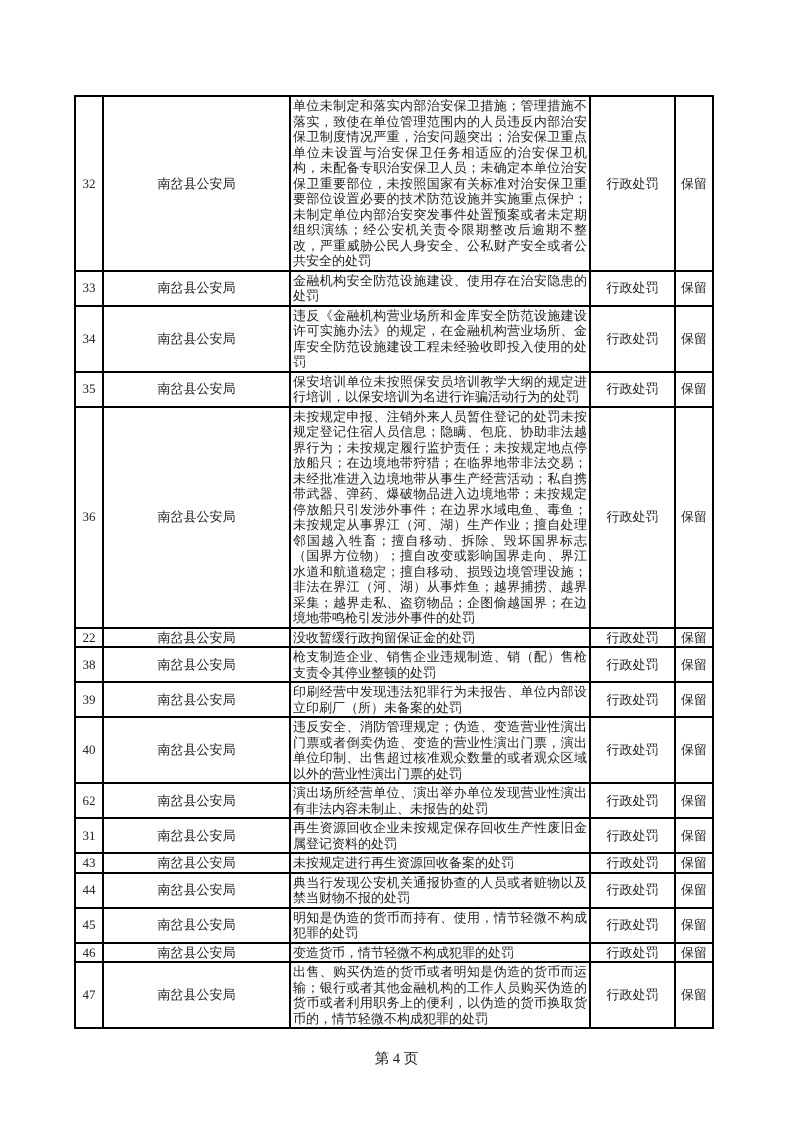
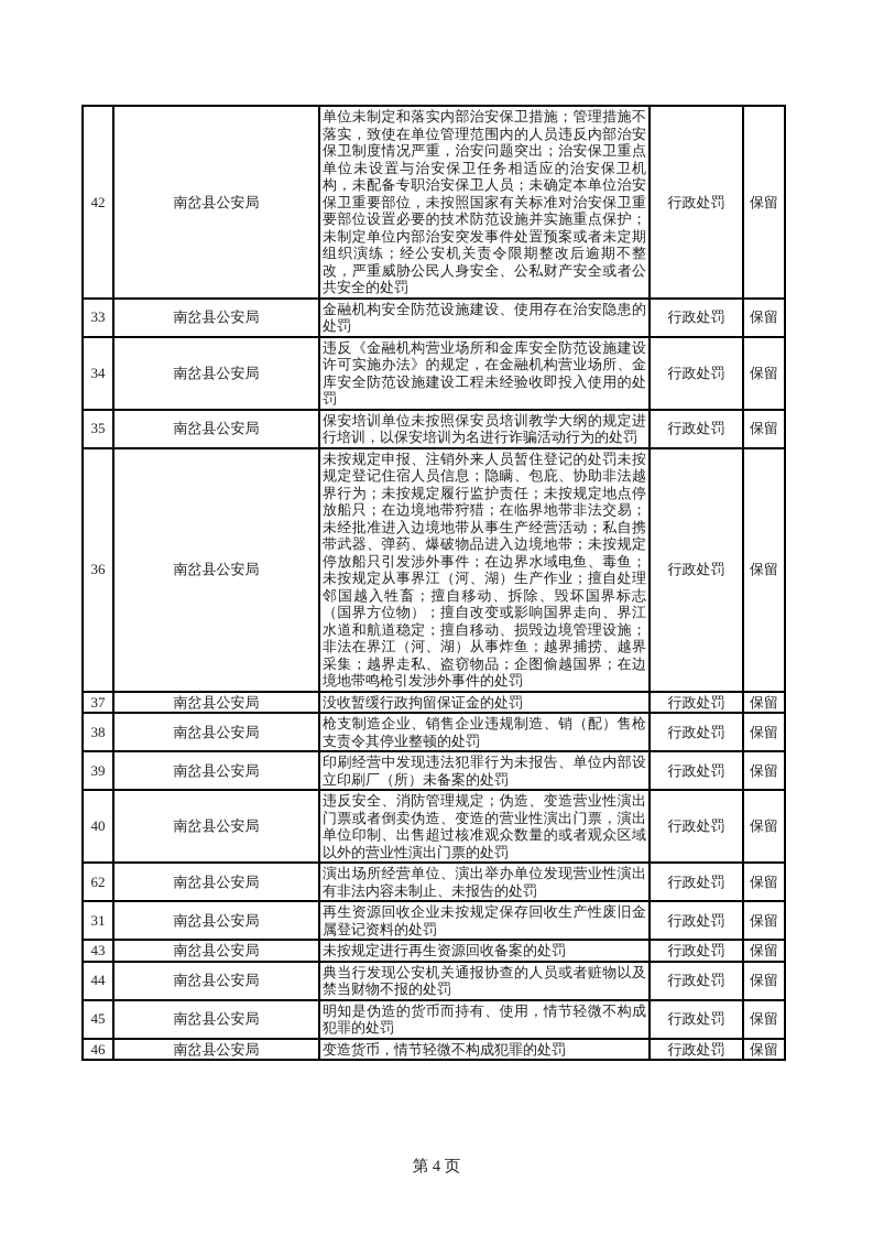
- 32	南岔县公安局	单位未制定和落实内部治安保卫措施；管理措施不落实，致使在单位管理范围内的人员违反内部治安保卫制度情况严重，治安问题突出；治安保卫重点单位未设置与治安保卫任务相适应的治安保卫机构，未配备专职治安保卫人员；未确定本单位治安保卫重要部位，未按照国家有关标准对治安保卫重要部位设置必要的技术防范设施并实施重点保护；未制定单位内部治安突发事件处置预案或者未定期组织演练；经公安机关责令限期整改后逾期不整改，严重威胁公民人身安全、公私财产安全或者公共安全的处罚	行政处罚	保留
+ 42	南岔县公安局	单位未制定和落实内部治安保卫措施；管理措施不落实，致使在单位管理范围内的人员违反内部治安保卫制度情况严重，治安问题突出；治安保卫重点单位未设置与治安保卫任务相适应的治安保卫机构，未配备专职治安保卫人员；未确定本单位治安保卫重要部位，未按照国家有关标准对治安保卫重要部位设置必要的技术防范设施并实施重点保护；未制定单位内部治安突发事件处置预案或者未定期组织演练；经公安机关责令限期整改后逾期不整改，严重威胁公民人身安全、公私财产安全或者公共安全的处罚	行政处罚	保留
  33	南岔县公安局	金融机构安全防范设施建设、使用存在治安隐患的处罚	行政处罚	保留
  34	南岔县公安局	违反《金融机构营业场所和金库安全防范设施建设许可实施办法》的规定，在金融机构营业场所、金库安全防范设施建设工程未经验收即投入使用的处罚	行政处罚	保留
  35	南岔县公安局	保安培训单位未按照保安员培训教学大纲的规定进行培训，以保安培训为名进行诈骗活动行为的处罚	行政处罚	保留
  36	南岔县公安局	未按规定申报、注销外来人员暂住登记的处罚未按规定登记住宿人员信息；隐瞒、包庇、协助非法越界行为；未按规定履行监护责任；未按规定地点停放船只；在边境地带狩猎；在临界地带非法交易；未经批准进入边境地带从事生产经营活动；私自携带武器、弹药、爆破物品进入边境地带；未按规定停放船只引发涉外事件；在边界水域电鱼、毒鱼；未按规定从事界江（河、湖）生产作业；擅自处理邻国越入牲畜；擅自移动、拆除、毁坏国界标志（国界方位物）；擅自改变或影响国界走向、界江水道和航道稳定；擅自移动、损毁边境管理设施；非法在界江（河、湖）从事炸鱼；越界捕捞、越界采集；越界走私、盗窃物品；企图偷越国界；在边境地带鸣枪引发涉外事件的处罚	行政处罚	保留
- 22	南岔县公安局	没收暂缓行政拘留保证金的处罚	行政处罚	保留
+ 37	南岔县公安局	没收暂缓行政拘留保证金的处罚	行政处罚	保留
  38	南岔县公安局	枪支制造企业、销售企业违规制造、销（配）售枪支责令其停业整顿的处罚	行政处罚	保留
  39	南岔县公安局	印刷经营中发现违法犯罪行为未报告、单位内部设立印刷厂（所）未备案的处罚	行政处罚	保留
  40	南岔县公安局	违反安全、消防管理规定；伪造、变造营业性演出门票或者倒卖伪造、变造的营业性演出门票，演出单位印制、出售超过核准观众数量的或者观众区域以外的营业性演出门票的处罚	行政处罚	保留
  62	南岔县公安局	演出场所经营单位、演出举办单位发现营业性演出有非法内容未制止、未报告的处罚	行政处罚	保留
  31	南岔县公安局	再生资源回收企业未按规定保存回收生产性废旧金属登记资料的处罚	行政处罚	保留
  43	南岔县公安局	未按规定进行再生资源回收备案的处罚	行政处罚	保留
  44	南岔县公安局	典当行发现公安机关通报协查的人员或者赃物以及禁当财物不报的处罚	行政处罚	保留
  45	南岔县公安局	明知是伪造的货币而持有、使用，情节轻微不构成犯罪的处罚	行政处罚	保留
  46	南岔县公安局	变造货币，情节轻微不构成犯罪的处罚	行政处罚	保留
- 47	南岔县公安局	出售、购买伪造的货币或者明知是伪造的货币而运输；银行或者其他金融机构的工作人员购买伪造的货币或者利用职务上的便利，以伪造的货币换取货币的，情节轻微不构成犯罪的处罚	行政处罚	保留
  第 4 页
